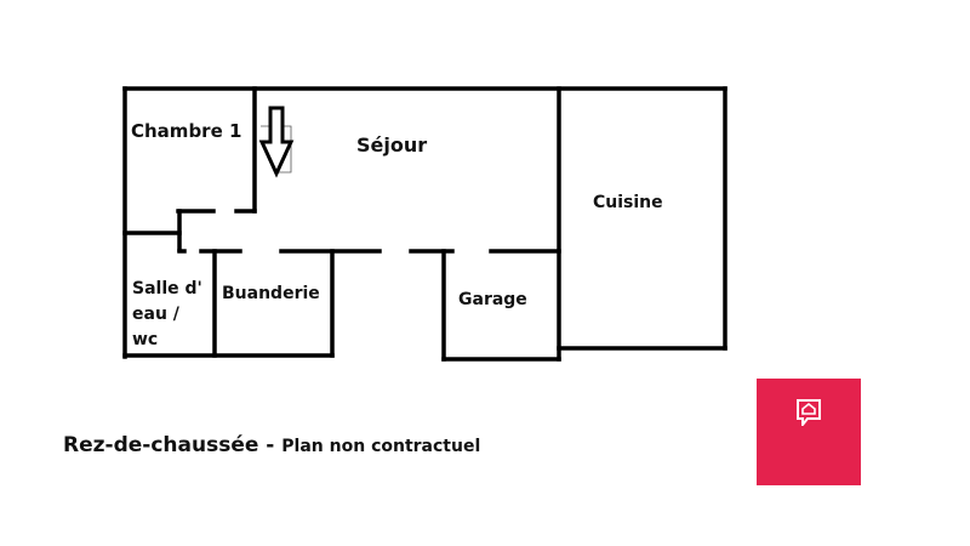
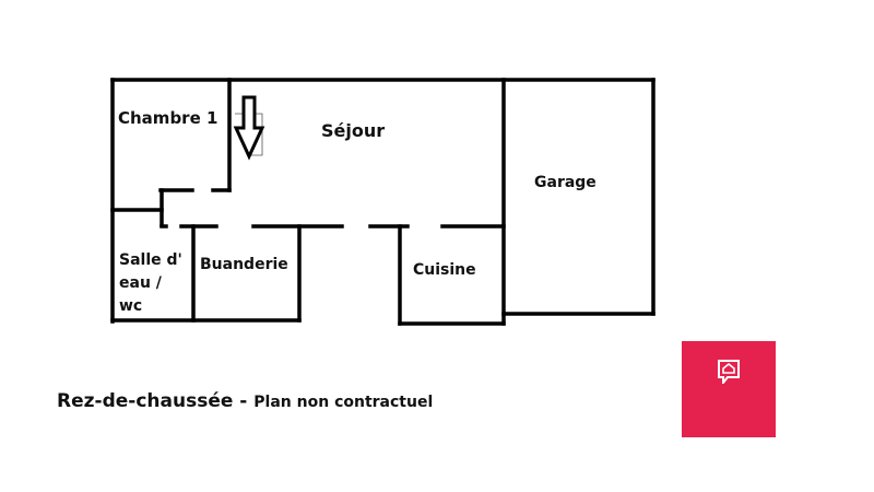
  Chambre 1
  Séjour
- Cuisine
+ Garage
  Salle d'
  eau /
  wc
  Buanderie
- Garage
+ Cuisine
  Rez-de-chaussée - Plan non contractuel
